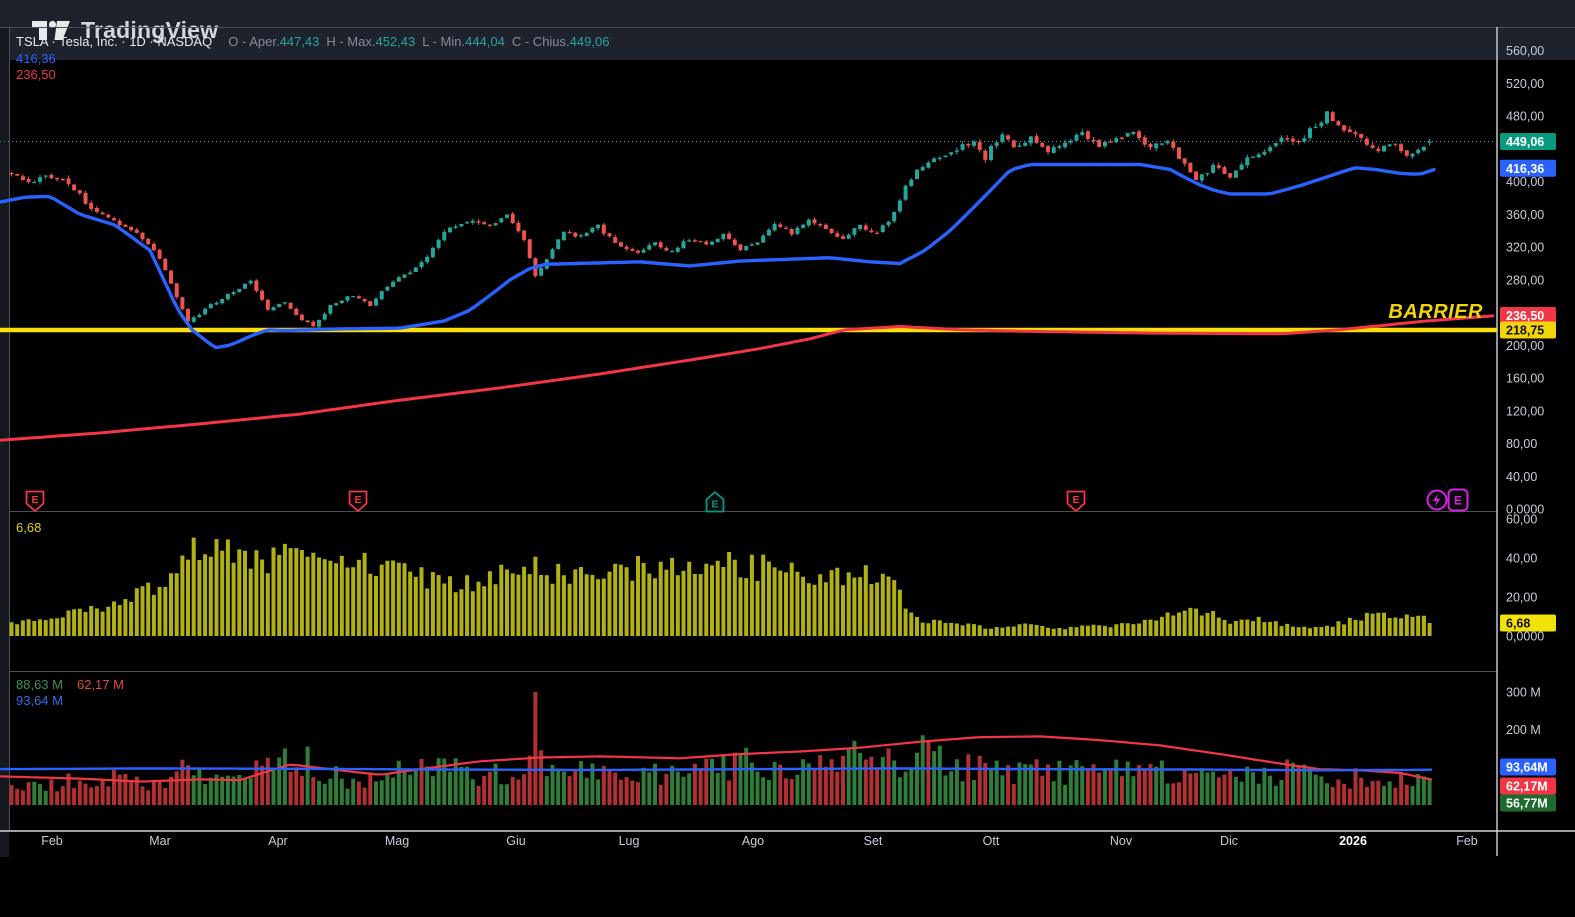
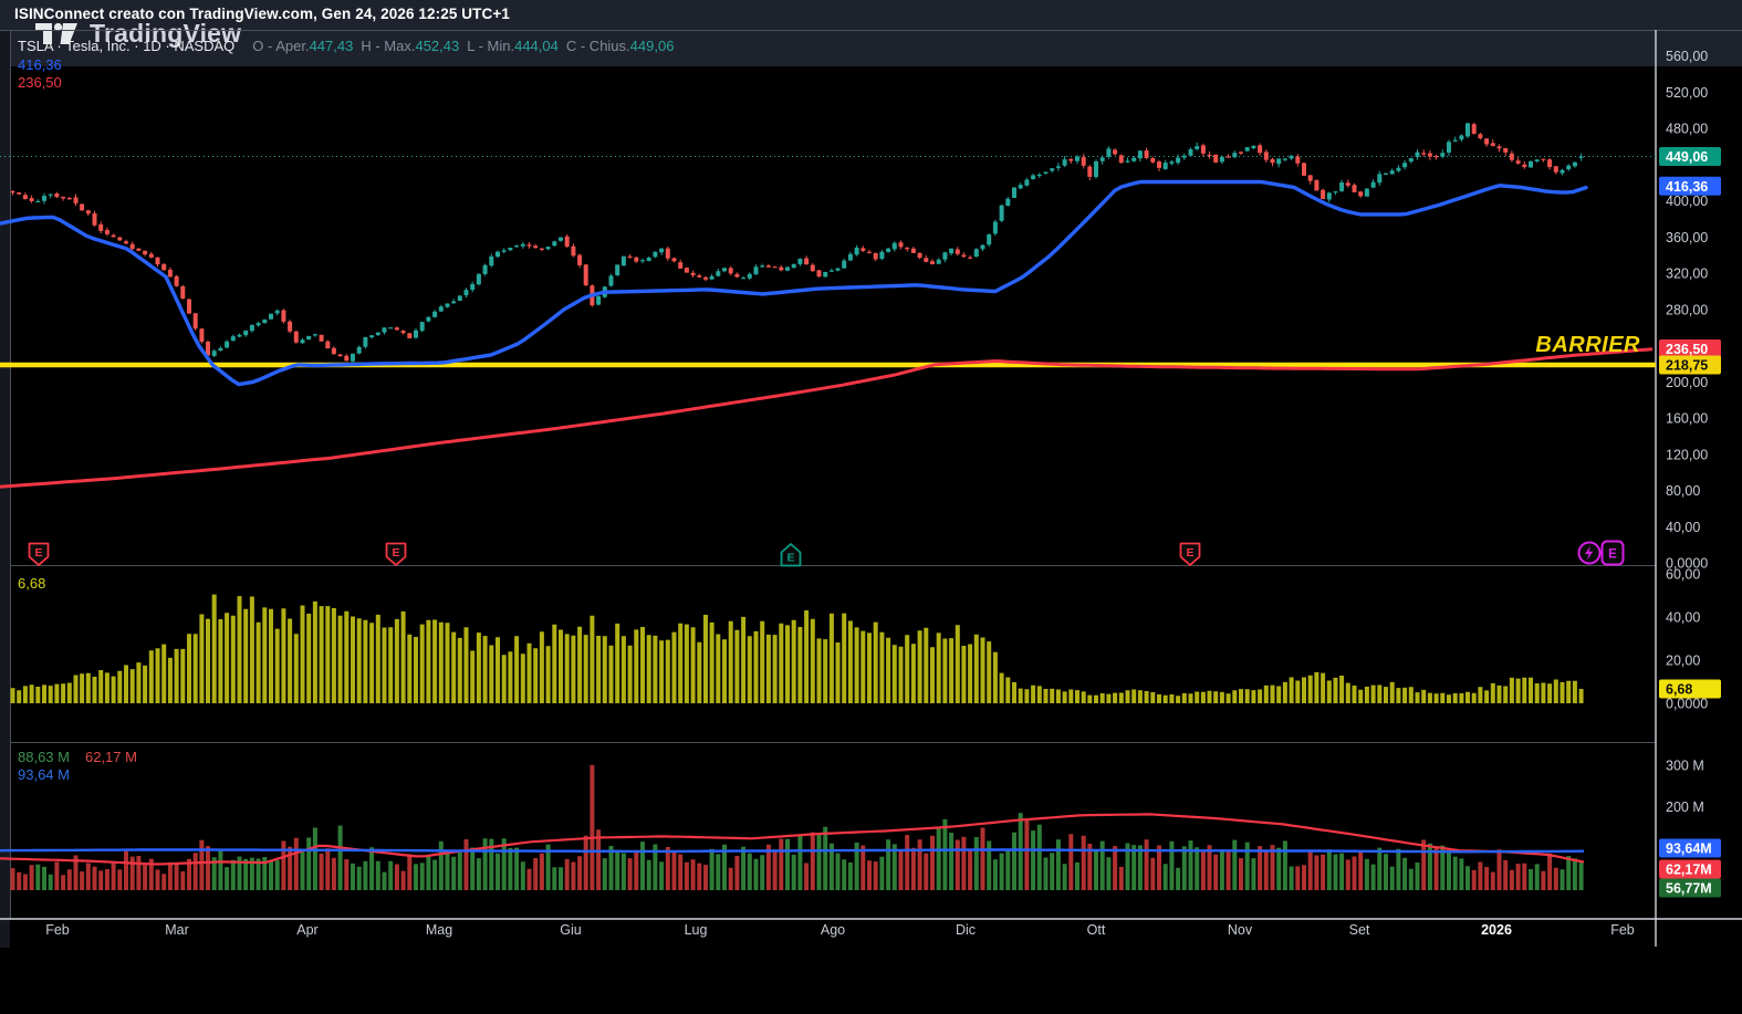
  E
  E
  E
  E
  E
  560,00
  520,00
  480,00
  400,00
  360,00
  320,00
  280,00
  200,00
  160,00
  120,00
  80,00
  40,00
  0,0000
  60,00
  40,00
  20,00
  0,0000
  300 M
  200 M
  449,06
  416,36
  236,50
  218,75
  6,68
  93,64M
  62,17M
  56,77M
  Feb
  Mar
  Apr
  Mag
  Giu
  Lug
  Ago
- Set
+ Dic
  Ott
  Nov
- Dic
+ Set
  2026
  Feb
+ ISINConnect creato con TradingView.com, Gen 24, 2026 12:25 UTC+1
  TSLA · Tesla, Inc. · 1D · NASDAQ O - Aper.447,43 H - Max.452,43 L - Min.444,04 C - Chius.449,06
  416,36
  236,50
  6,68
  88,63 M 62,17 M
  93,64 M
  BARRIER
  TradingView
